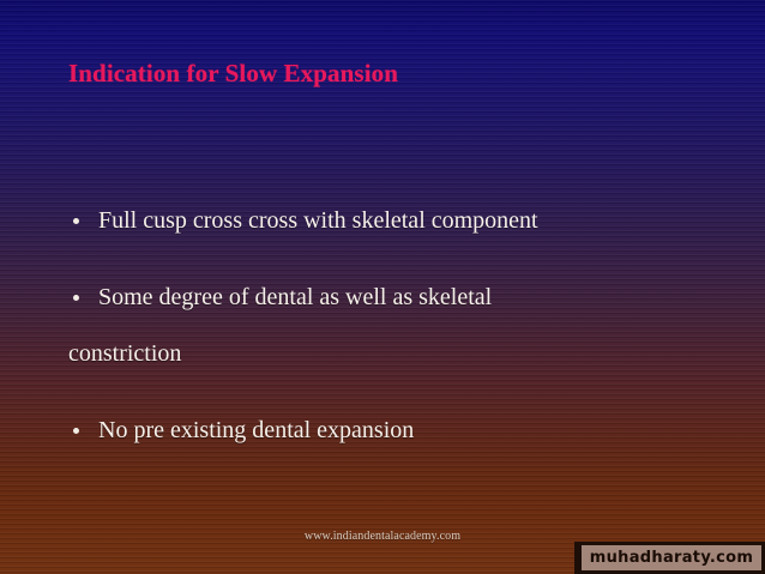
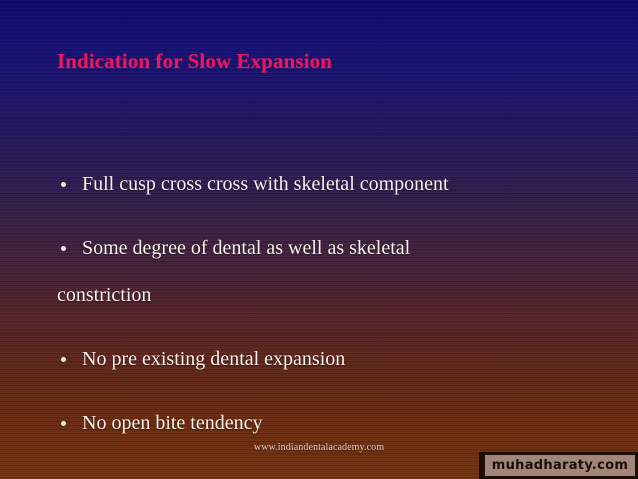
  Indication for Slow Expansion
  Full cusp cross cross with skeletal component
  Some degree of dental as well as skeletal
  constriction
  No pre existing dental expansion
+ No open bite tendency
  www.indiandentalacademy.com
  muhadharaty.com
